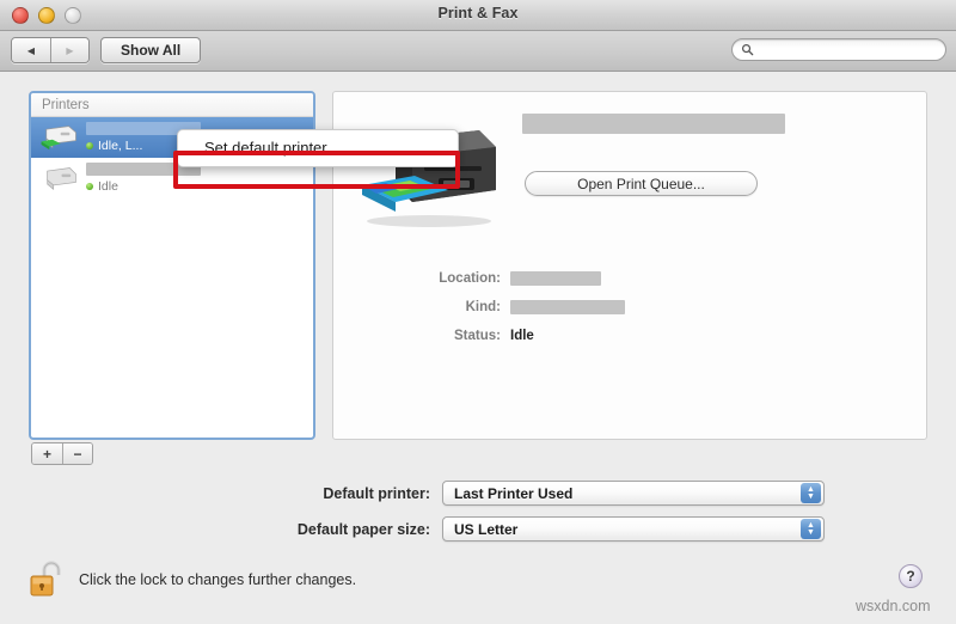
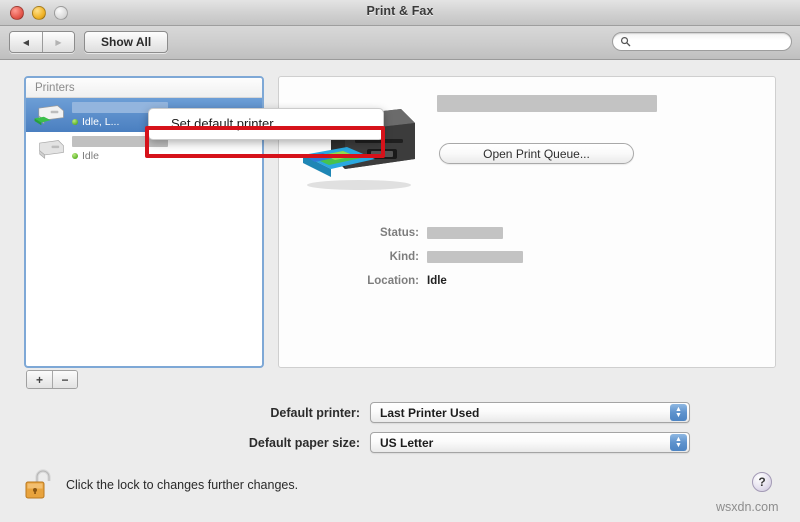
  Print & Fax
  ◀
  ▶
  Show All
  Printers
  Idle, L...
  Idle
  +
  −
  Open Print Queue...
- Location:
+ Status:
  Kind:
- Status:
+ Location:
  Idle
  Default printer:
  Last Printer Used
  Default paper size:
  US Letter
  Click the lock to changes further changes.
  ?
  wsxdn.com
  Set default printer
